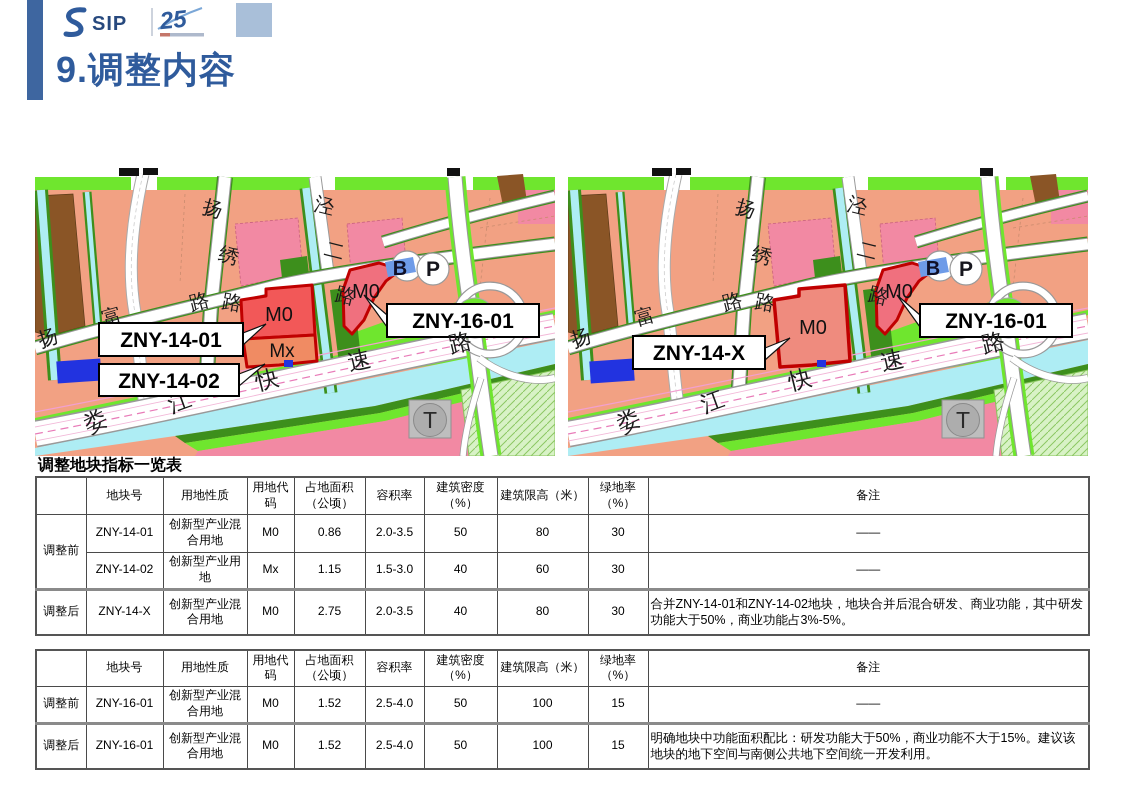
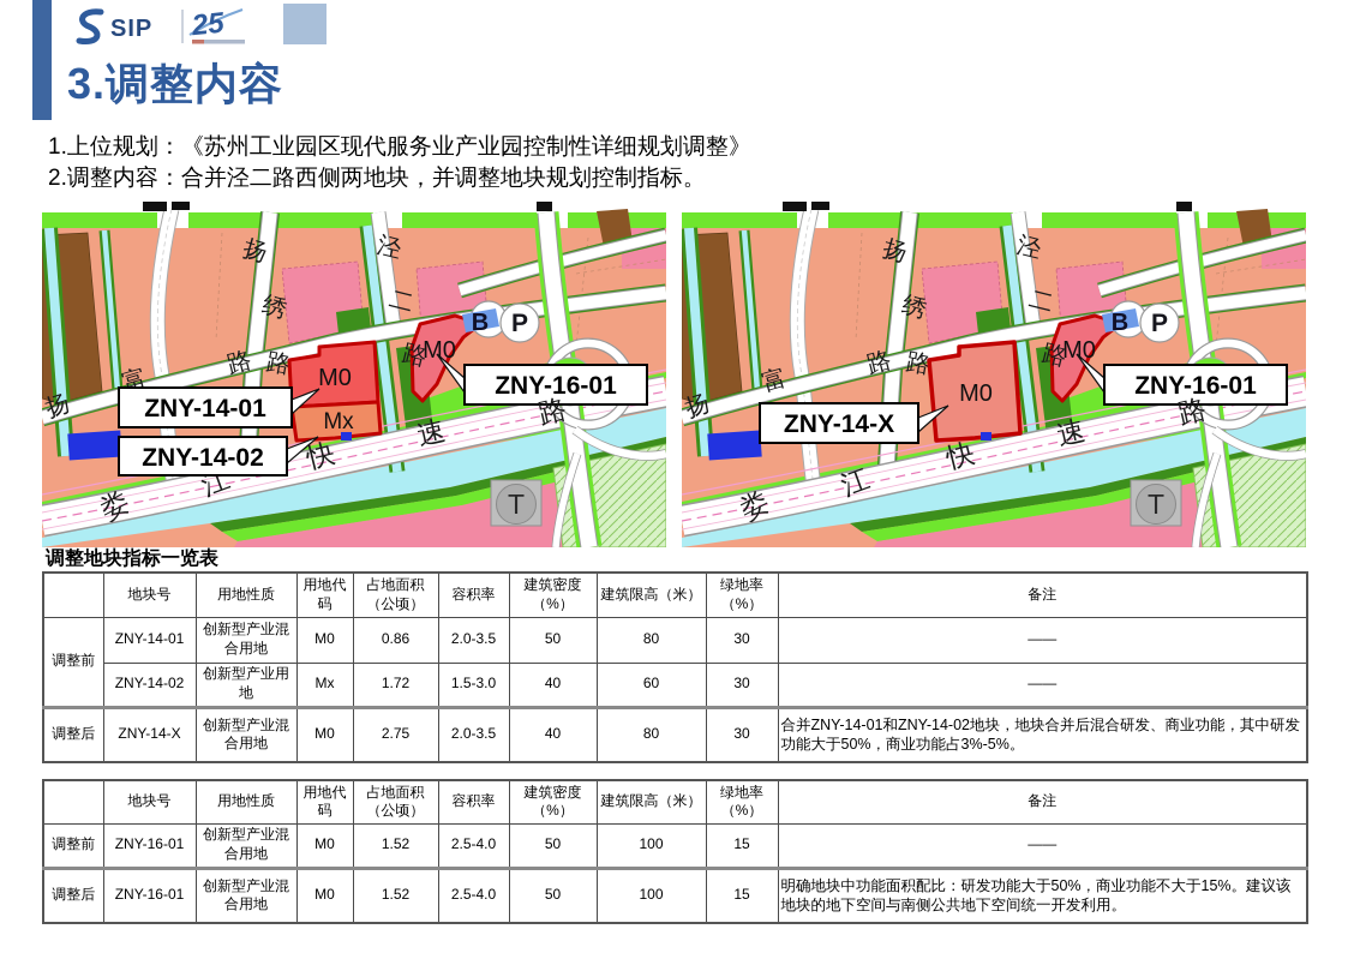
  SIP
- 9.调整内容
+ 3.调整内容
+ 1.上位规划：《苏州工业园区现代服务业产业园控制性详细规划调整》
+ 2.调整内容：合并泾二路西侧两地块，并调整地块规划控制指标。
  M0
  Mx
  ZNY-14-01
  ZNY-14-02
  M0
  ZNY-14-X
  调整地块指标一览表
  	地块号	用地性质	用地代码	占地面积（公顷）	容积率	建筑密度（%）	建筑限高（米）	绿地率（%）	备注
  调整前	ZNY-14-01	创新型产业混合用地	M0	0.86	2.0-3.5	50	80	30	——
- ZNY-14-02	创新型产业用地	Mx	1.15	1.5-3.0	40	60	30	——
+ ZNY-14-02	创新型产业用地	Mx	1.72	1.5-3.0	40	60	30	——
  调整后	ZNY-14-X	创新型产业混合用地	M0	2.75	2.0-3.5	40	80	30	合并ZNY-14-01和ZNY-14-02地块，地块合并后混合研发、商业功能，其中研发功能大于50%，商业功能占3%-5%。
  	地块号	用地性质	用地代码	占地面积（公顷）	容积率	建筑密度（%）	建筑限高（米）	绿地率（%）	备注
  调整前	ZNY-16-01	创新型产业混合用地	M0	1.52	2.5-4.0	50	100	15	——
  调整后	ZNY-16-01	创新型产业混合用地	M0	1.52	2.5-4.0	50	100	15	明确地块中功能面积配比：研发功能大于50%，商业功能不大于15%。建议该地块的地下空间与南侧公共地下空间统一开发利用。
